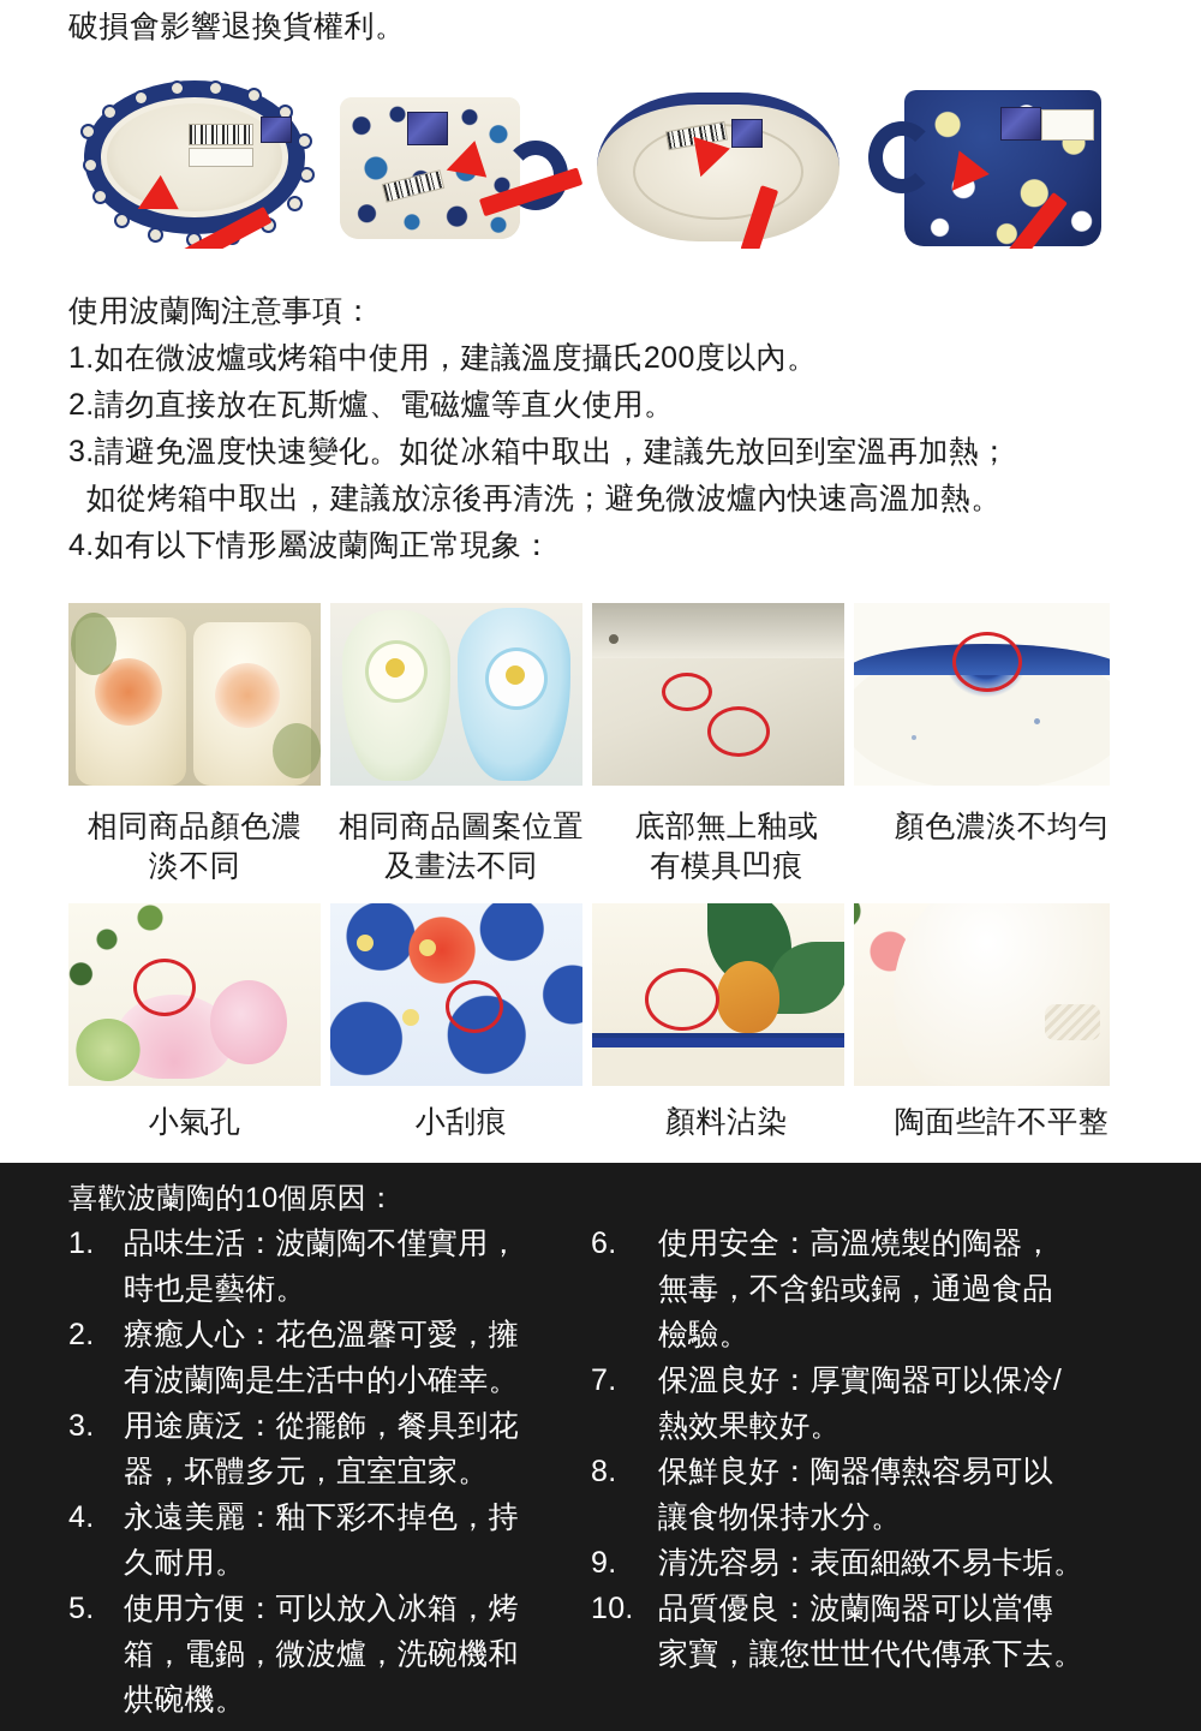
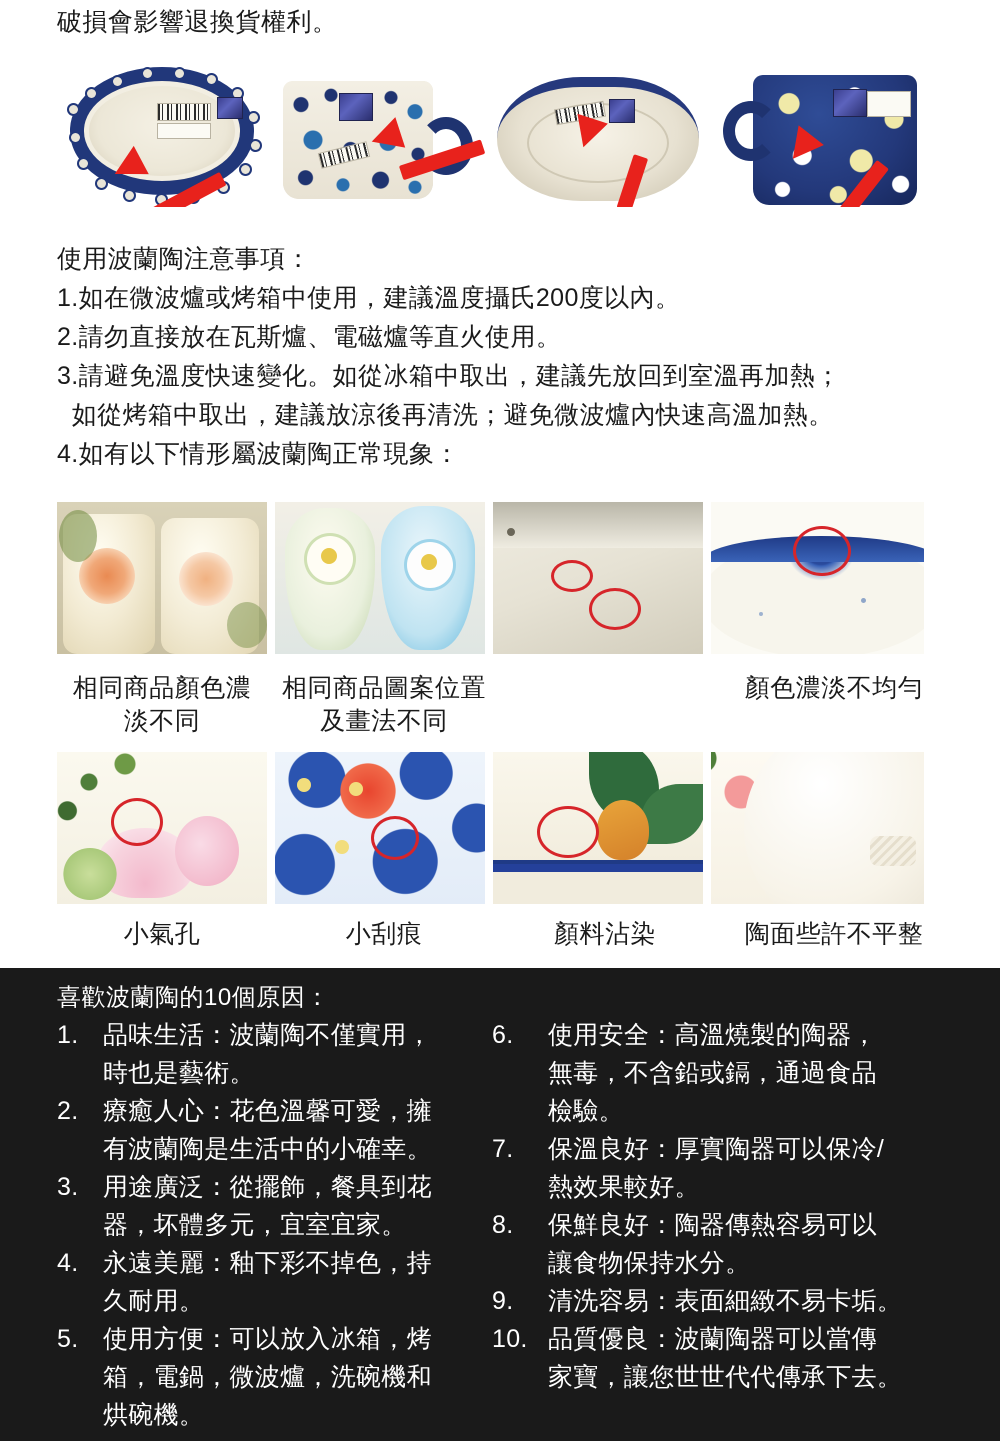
  破損會影響退換貨權利。
  使用波蘭陶注意事項：
  1.如在微波爐或烤箱中使用，建議溫度攝氏200度以內。
  2.請勿直接放在瓦斯爐、電磁爐等直火使用。
  3.請避免溫度快速變化。如從冰箱中取出，建議先放回到室溫再加熱；
  如從烤箱中取出，建議放涼後再清洗；避免微波爐內快速高溫加熱。
  4.如有以下情形屬波蘭陶正常現象：
  相同商品顏色濃
  淡不同
  相同商品圖案位置
  及畫法不同
- 底部無上釉或
- 有模具凹痕
  顏色濃淡不均勻
  小氣孔
  小刮痕
  顏料沾染
  陶面些許不平整
  喜歡波蘭陶的10個原因：
  1.
  品味生活：波蘭陶不僅實用，
  時也是藝術。
  2.
  療癒人心：花色溫馨可愛，擁
  有波蘭陶是生活中的小確幸。
  3.
  用途廣泛：從擺飾，餐具到花
  器，坏體多元，宜室宜家。
  4.
  永遠美麗：釉下彩不掉色，持
  久耐用。
  5.
  使用方便：可以放入冰箱，烤
  箱，電鍋，微波爐，洗碗機和
  烘碗機。
  6.
  使用安全：高溫燒製的陶器，
  無毒，不含鉛或鎘，通過食品
  檢驗。
  7.
  保溫良好：厚實陶器可以保冷/
  熱效果較好。
  8.
  保鮮良好：陶器傳熱容易可以
  讓食物保持水分。
  9.
  清洗容易：表面細緻不易卡垢。
  10.
  品質優良：波蘭陶器可以當傳
  家寶，讓您世世代代傳承下去。
